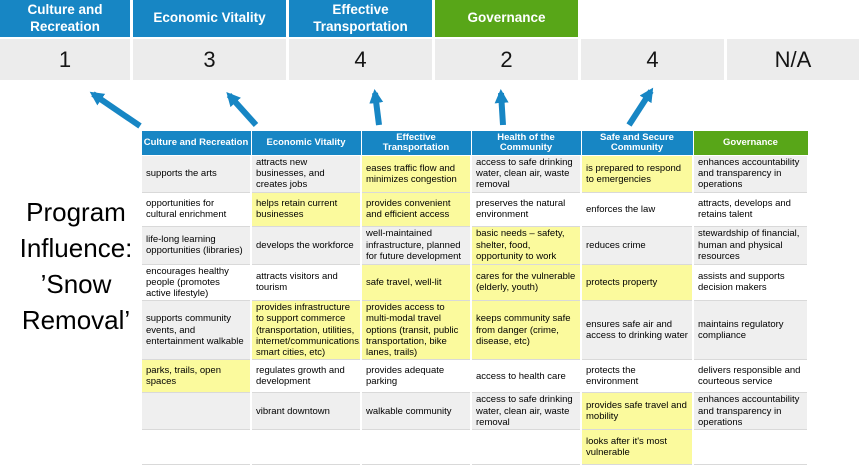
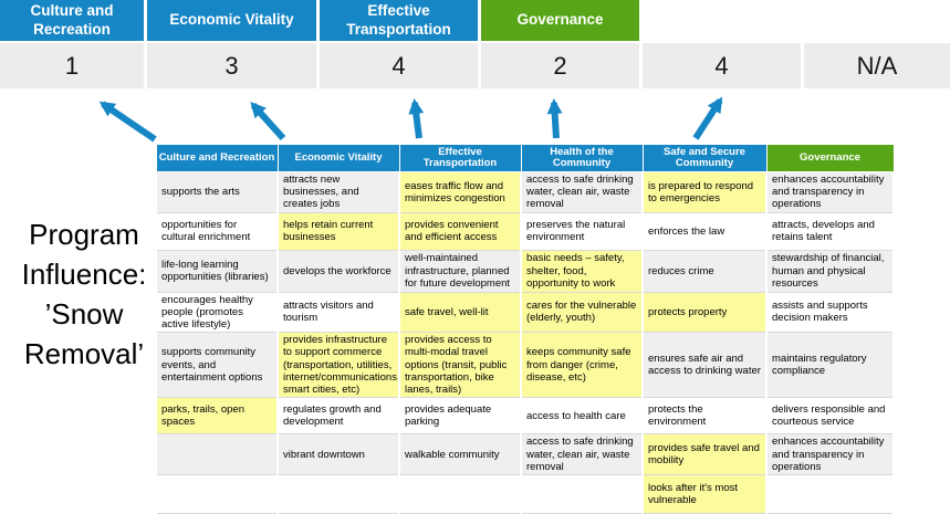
  Culture and Recreation
  Economic Vitality
  Effective Transportation
  Governance
  1
  3
  4
  2
  4
  N/A
  Program Influence: ’Snow Removal’
  Culture and Recreation	Economic Vitality	Effective Transportation	Health of the Community	Safe and Secure Community	Governance
  supports the arts	attracts new businesses, and creates jobs	eases traffic flow and minimizes congestion	access to safe drinking water, clean air, waste removal	is prepared to respond to emergencies	enhances accountability and transparency in operations
  opportunities for cultural enrichment	helps retain current businesses	provides convenient and efficient access	preserves the natural environment	enforces the law	attracts, develops and retains talent
  life-long learning opportunities (libraries)	develops the workforce	well-maintained infrastructure, planned for future development	basic needs – safety, shelter, food, opportunity to work	reduces crime	stewardship of financial, human and physical resources
  encourages healthy people (promotes active lifestyle)	attracts visitors and tourism	safe travel, well-lit	cares for the vulnerable (elderly, youth)	protects property	assists and supports decision makers
- supports community events, and entertainment walkable	provides infrastructure to support commerce (transportation, utilities, internet/communications smart cities, etc)	provides access to multi-modal travel options (transit, public transportation, bike lanes, trails)	keeps community safe from danger (crime, disease, etc)	ensures safe air and access to drinking water	maintains regulatory compliance
+ supports community events, and entertainment options	provides infrastructure to support commerce (transportation, utilities, internet/communications smart cities, etc)	provides access to multi-modal travel options (transit, public transportation, bike lanes, trails)	keeps community safe from danger (crime, disease, etc)	ensures safe air and access to drinking water	maintains regulatory compliance
  parks, trails, open spaces	regulates growth and development	provides adequate parking	access to health care	protects the environment	delivers responsible and courteous service
  	vibrant downtown	walkable community	access to safe drinking water, clean air, waste removal	provides safe travel and mobility	enhances accountability and transparency in operations
  				looks after it's most vulnerable
